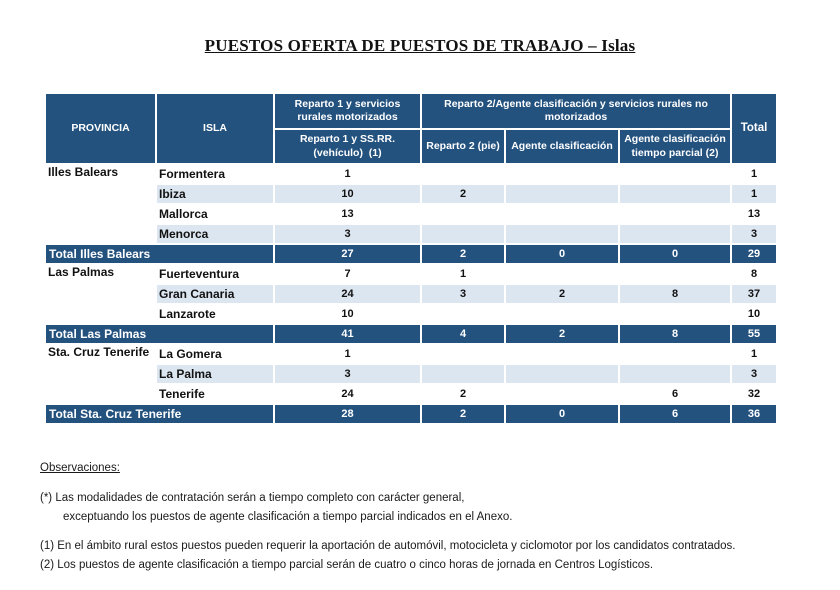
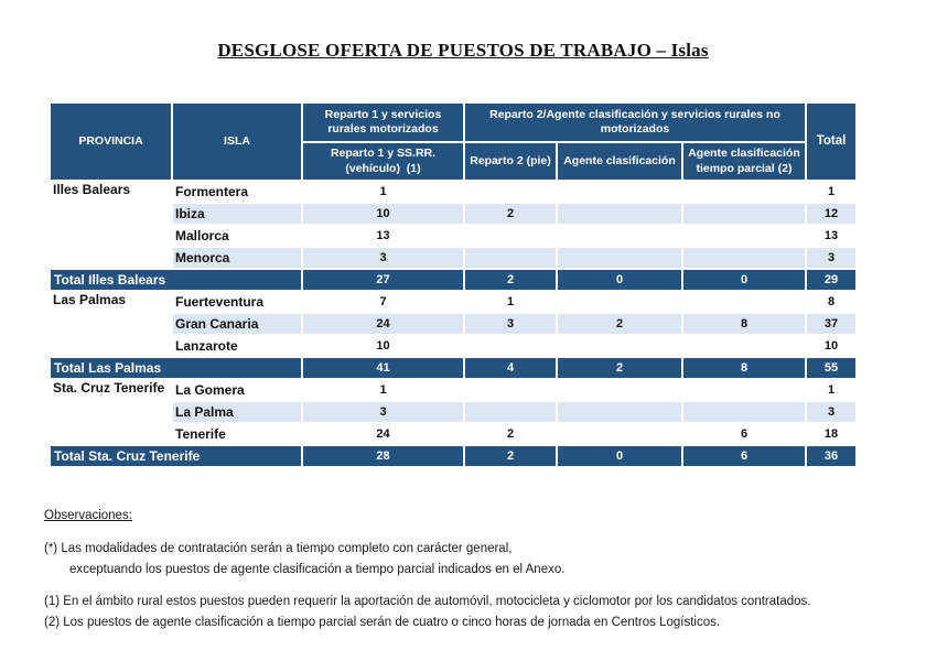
- PUESTOS OFERTA DE PUESTOS DE TRABAJO – Islas
+ DESGLOSE OFERTA DE PUESTOS DE TRABAJO – Islas
  PROVINCIA	ISLA	Reparto 1 y servicios rurales motorizados	Reparto 2/Agente clasificación y servicios rurales no motorizados	Total
  Reparto 1 y SS.RR. (vehículo) (1)	Reparto 2 (pie)	Agente clasificación	Agente clasificación tiempo parcial (2)
  Illes Balears	Formentera	1				1
- Ibiza	10	2			1
+ Ibiza	10	2			12
  Mallorca	13				13
  Menorca	3				3
  Total Illes Balears	27	2	0	0	29
  Las Palmas	Fuerteventura	7	1			8
  Gran Canaria	24	3	2	8	37
  Lanzarote	10				10
  Total Las Palmas	41	4	2	8	55
  Sta. Cruz Tenerife	La Gomera	1				1
  La Palma	3				3
- Tenerife	24	2		6	32
+ Tenerife	24	2		6	18
  Total Sta. Cruz Tenerife	28	2	0	6	36
  Observaciones:
  (*) Las modalidades de contratación serán a tiempo completo con carácter general,
  exceptuando los puestos de agente clasificación a tiempo parcial indicados en el Anexo.
  (1) En el ámbito rural estos puestos pueden requerir la aportación de automóvil, motocicleta y ciclomotor por los candidatos contratados.
  (2) Los puestos de agente clasificación a tiempo parcial serán de cuatro o cinco horas de jornada en Centros Logísticos.
